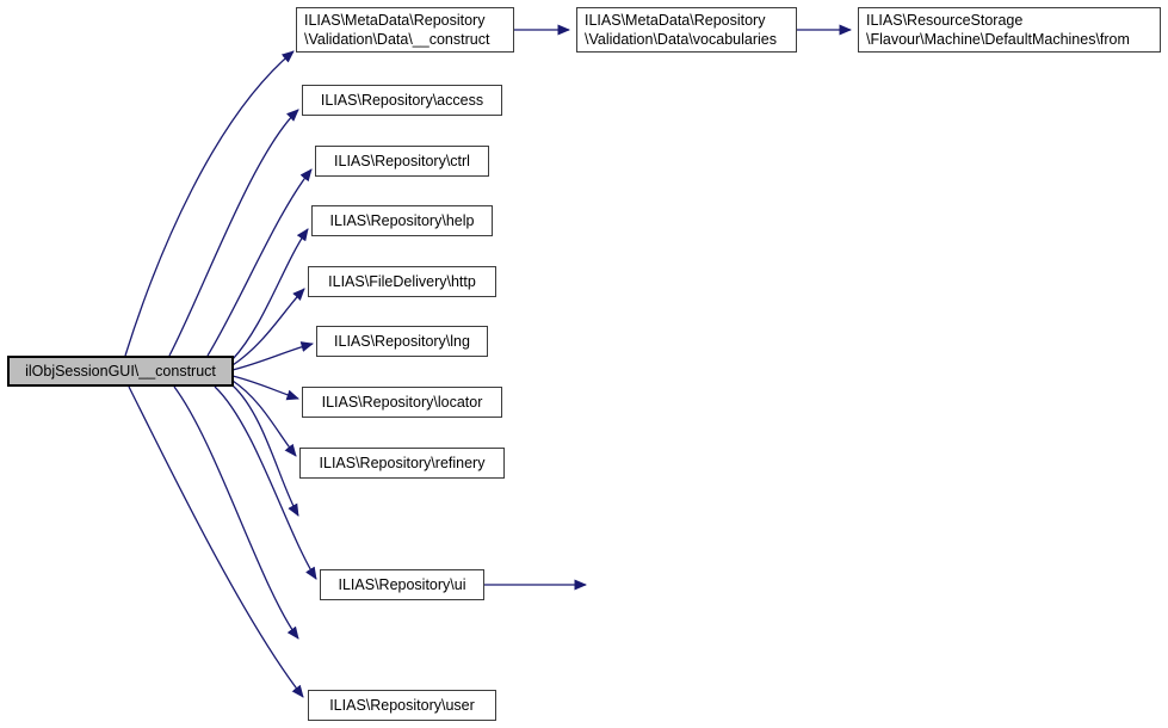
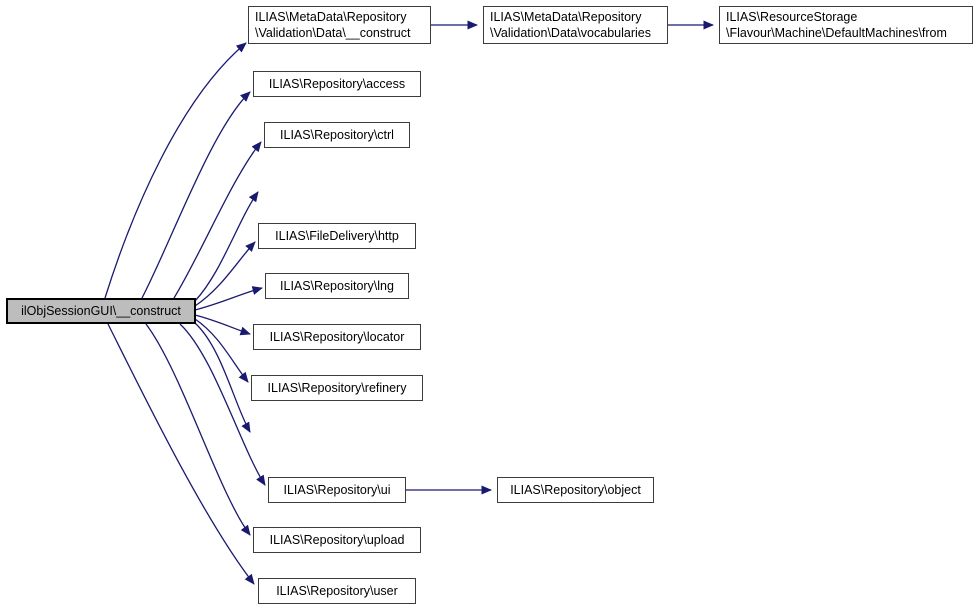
  ilObjSessionGUI\__construct
  ILIAS\MetaData\Repository
  \Validation\Data\__construct
  ILIAS\Repository\access
  ILIAS\Repository\ctrl
- ILIAS\Repository\help
  ILIAS\FileDelivery\http
  ILIAS\Repository\lng
  ILIAS\Repository\locator
  ILIAS\Repository\refinery
  ILIAS\Repository\ui
+ ILIAS\Repository\upload
  ILIAS\Repository\user
  ILIAS\MetaData\Repository
  \Validation\Data\vocabularies
  ILIAS\ResourceStorage
  \Flavour\Machine\DefaultMachines\from
+ ILIAS\Repository\object
